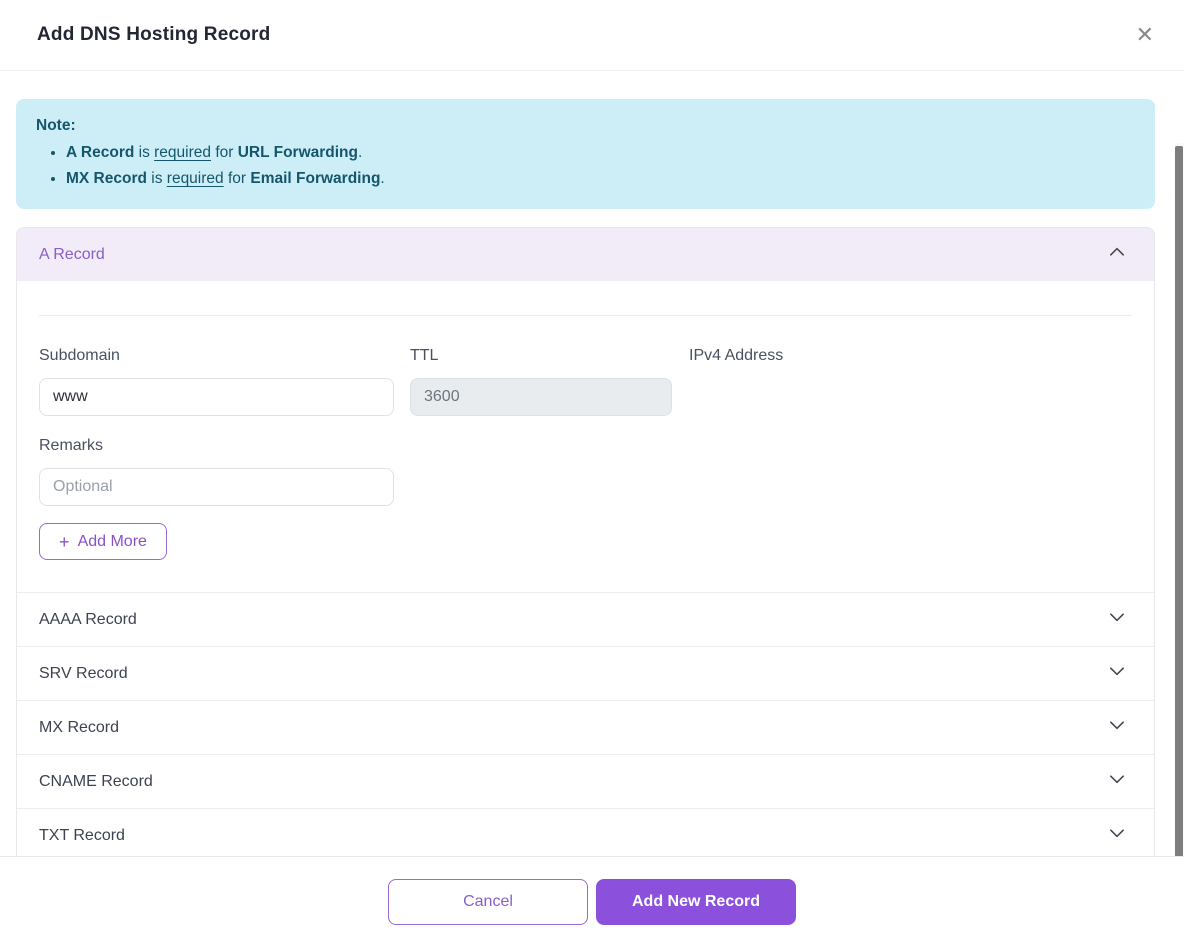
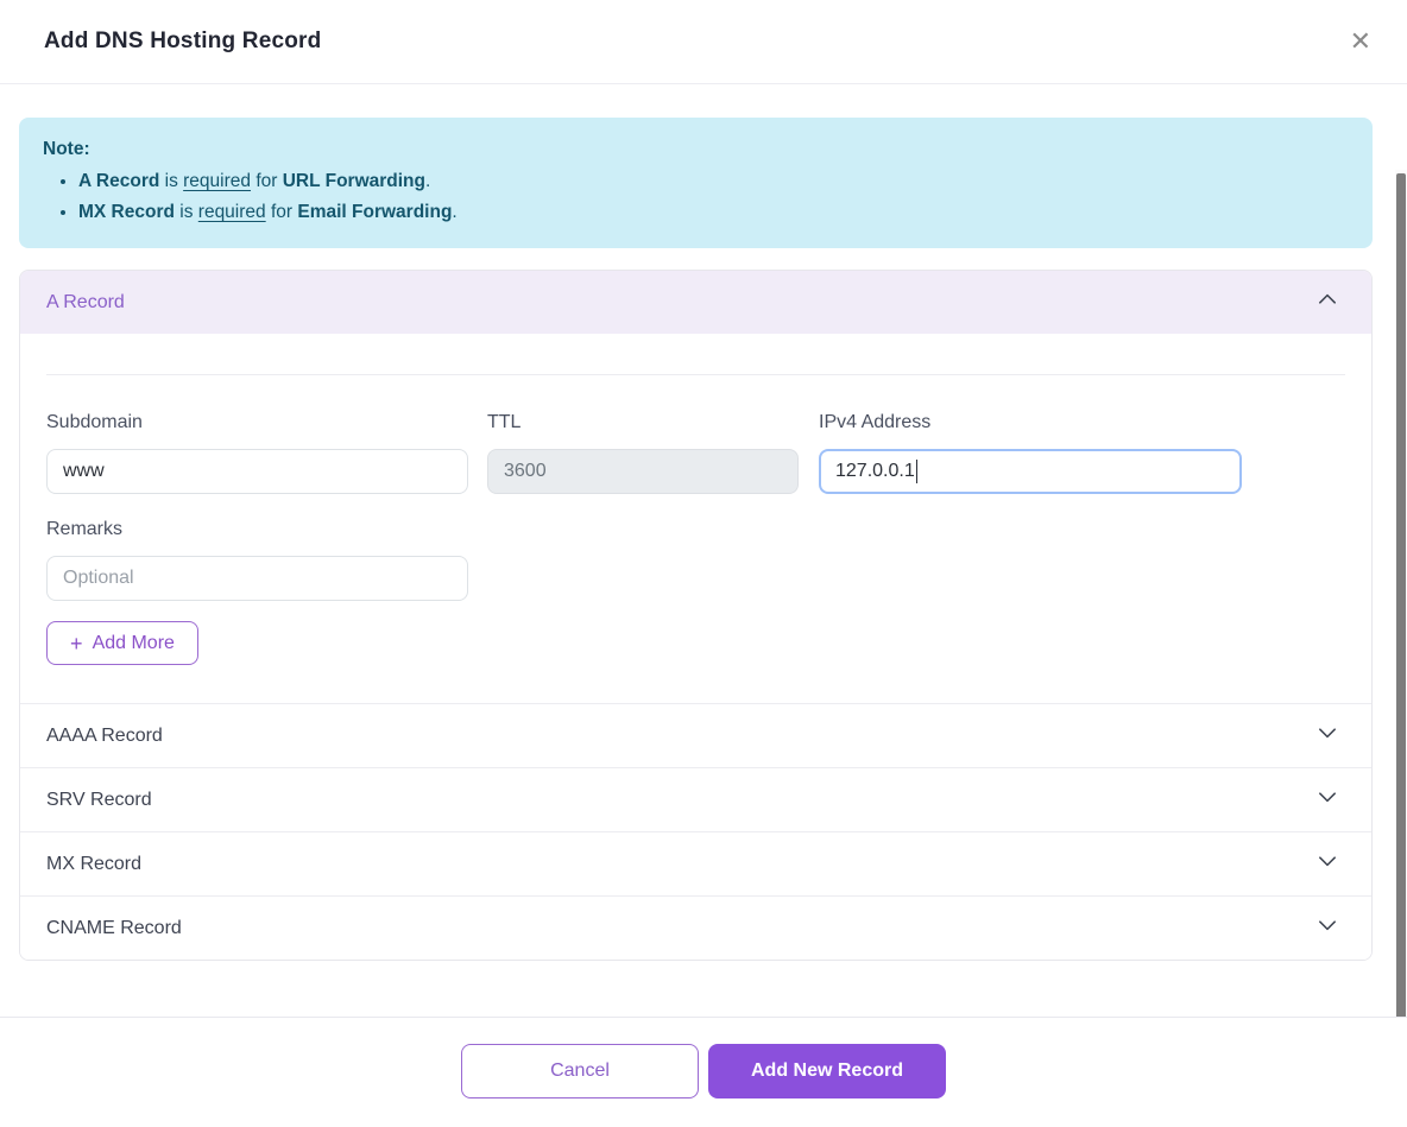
  Add DNS Hosting Record
  ✕
  Note:
  A Record is required for URL Forwarding.
  MX Record is required for Email Forwarding.
  A Record
  Subdomain
  www
  TTL
  3600
  IPv4 Address
+ 127.0.0.1
  Remarks
  Optional
  +
  Add More
  AAAA Record
  SRV Record
  MX Record
  CNAME Record
- TXT Record
  Cancel
  Add New Record
